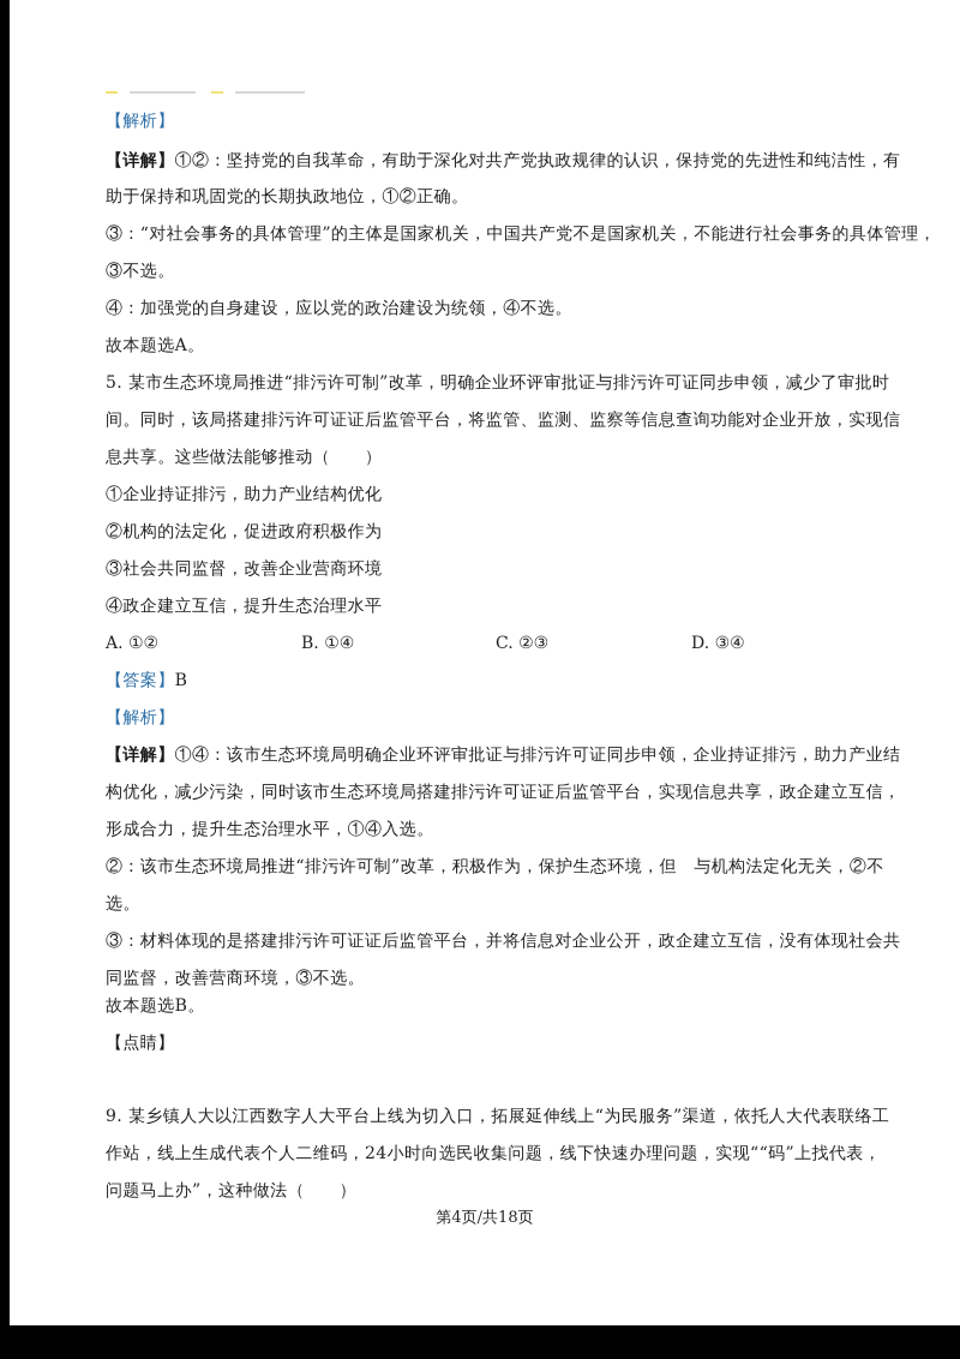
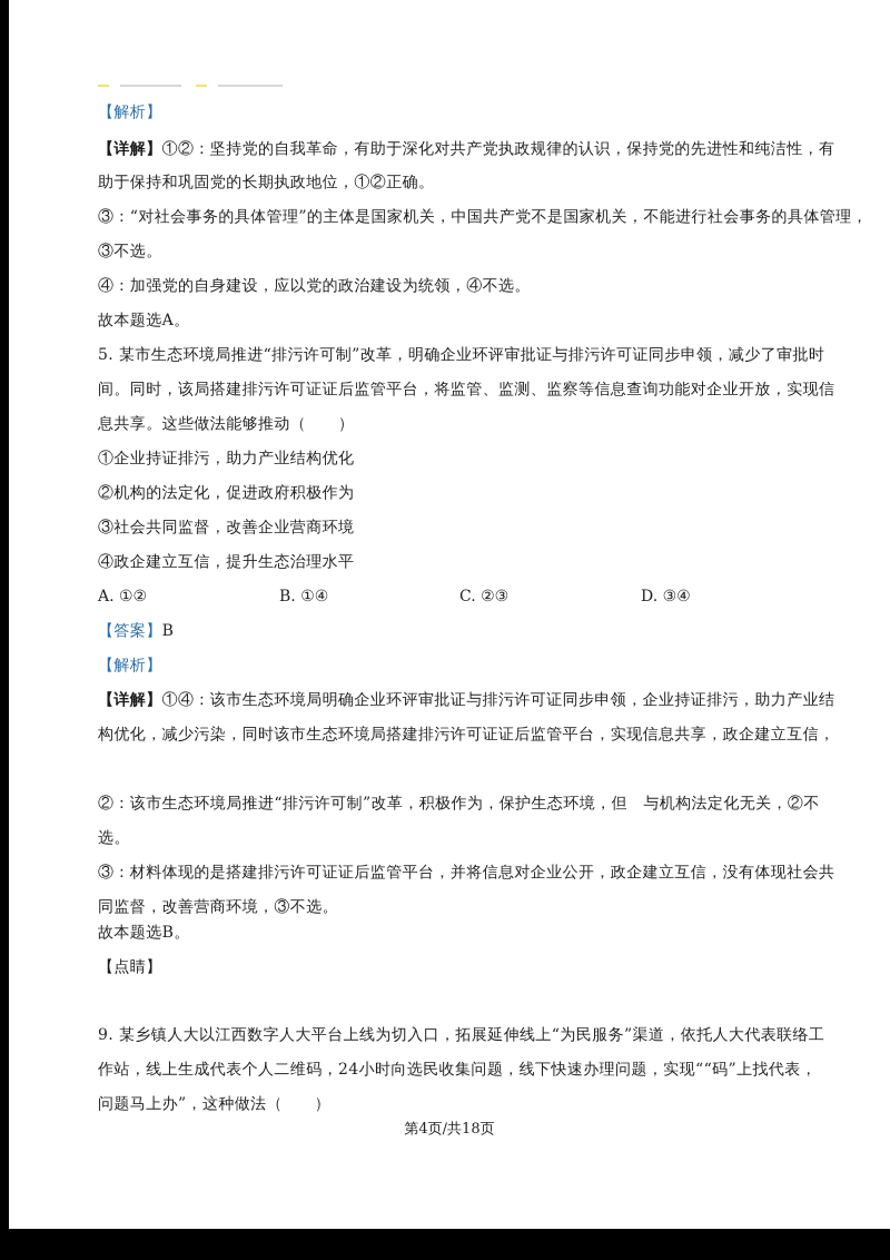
  【解析】
  【详解】①②：坚持党的自我革命，有助于深化对共产党执政规律的认识，保持党的先进性和纯洁性，有
  助于保持和巩固党的长期执政地位，①②正确。
  ③：“对社会事务的具体管理”的主体是国家机关，中国共产党不是国家机关，不能进行社会事务的具体管理，
  ③不选。
  ④：加强党的自身建设，应以党的政治建设为统领，④不选。
  故本题选A。
  5. 某市生态环境局推进“排污许可制”改革，明确企业环评审批证与排污许可证同步申领，减少了审批时
  间。同时，该局搭建排污许可证证后监管平台，将监管、监测、监察等信息查询功能对企业开放，实现信
  息共享。这些做法能够推动（ ）
  ①企业持证排污，助力产业结构优化
  ②机构的法定化，促进政府积极作为
  ③社会共同监督，改善企业营商环境
  ④政企建立互信，提升生态治理水平
  A. ①②
  B. ①④
  C. ②③
  D. ③④
  【答案】B
  【解析】
  【详解】①④：该市生态环境局明确企业环评审批证与排污许可证同步申领，企业持证排污，助力产业结
  构优化，减少污染，同时该市生态环境局搭建排污许可证证后监管平台，实现信息共享，政企建立互信，
- 形成合力，提升生态治理水平，①④入选。
  ②：该市生态环境局推进“排污许可制”改革，积极作为，保护生态环境，但 与机构法定化无关，②不
  选。
  ③：材料体现的是搭建排污许可证证后监管平台，并将信息对企业公开，政企建立互信，没有体现社会共
  同监督，改善营商环境，③不选。
  故本题选B。
  【点睛】
  9. 某乡镇人大以江西数字人大平台上线为切入口，拓展延伸线上“为民服务”渠道，依托人大代表联络工
  作站，线上生成代表个人二维码，24小时向选民收集问题，线下快速办理问题，实现““码”上找代表，
  问题马上办”，这种做法（ ）
  第4页/共18页
